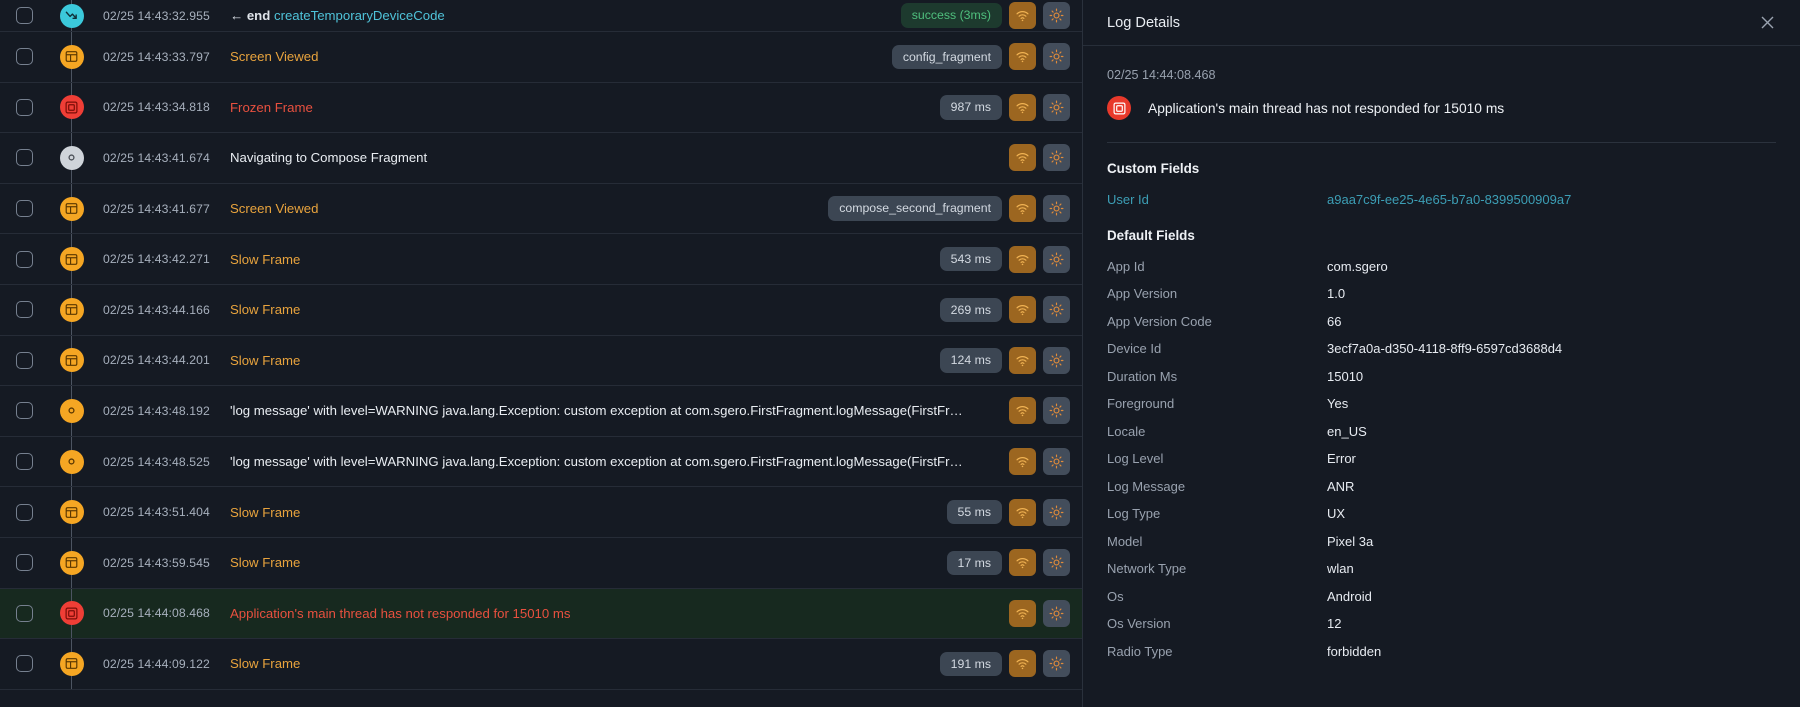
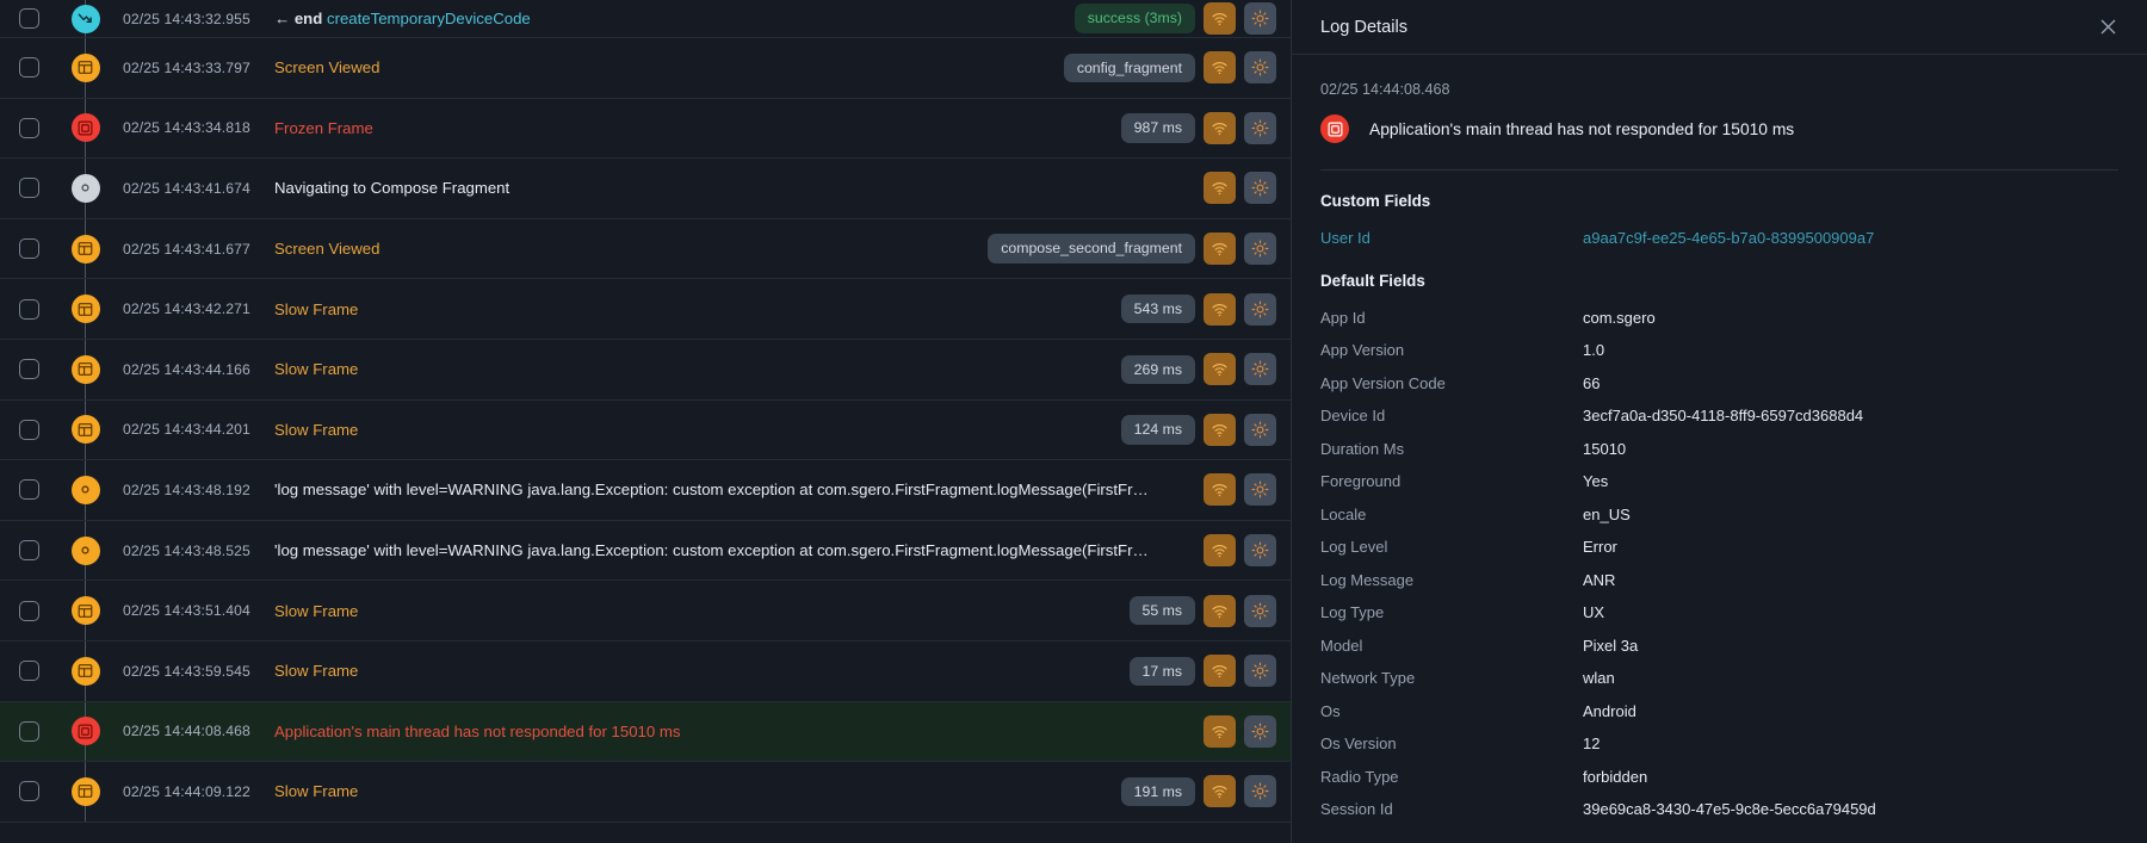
  02/25 14:43:32.955
  ← end createTemporaryDeviceCode
  success (3ms)
  02/25 14:43:33.797
  Screen Viewed
  config_fragment
  02/25 14:43:34.818
  Frozen Frame
  987 ms
  02/25 14:43:41.674
  Navigating to Compose Fragment
  02/25 14:43:41.677
  Screen Viewed
  compose_second_fragment
  02/25 14:43:42.271
  Slow Frame
  543 ms
  02/25 14:43:44.166
  Slow Frame
  269 ms
  02/25 14:43:44.201
  Slow Frame
  124 ms
  02/25 14:43:48.192
  'log message' with level=WARNING java.lang.Exception: custom exception at com.sgero.FirstFragment.logMessage(FirstFr…
  02/25 14:43:48.525
  'log message' with level=WARNING java.lang.Exception: custom exception at com.sgero.FirstFragment.logMessage(FirstFr…
  02/25 14:43:51.404
  Slow Frame
  55 ms
  02/25 14:43:59.545
  Slow Frame
  17 ms
  02/25 14:44:08.468
  Application's main thread has not responded for 15010 ms
  02/25 14:44:09.122
  Slow Frame
  191 ms
  Log Details
  02/25 14:44:08.468
  Application's main thread has not responded for 15010 ms
  Custom Fields
  User Id
  a9aa7c9f-ee25-4e65-b7a0-8399500909a7
  Default Fields
  App Id
  com.sgero
  App Version
  1.0
  App Version Code
  66
  Device Id
  3ecf7a0a-d350-4118-8ff9-6597cd3688d4
  Duration Ms
  15010
  Foreground
  Yes
  Locale
  en_US
  Log Level
  Error
  Log Message
  ANR
  Log Type
  UX
  Model
  Pixel 3a
  Network Type
  wlan
  Os
  Android
  Os Version
  12
  Radio Type
  forbidden
+ Session Id
+ 39e69ca8-3430-47e5-9c8e-5ecc6a79459d
